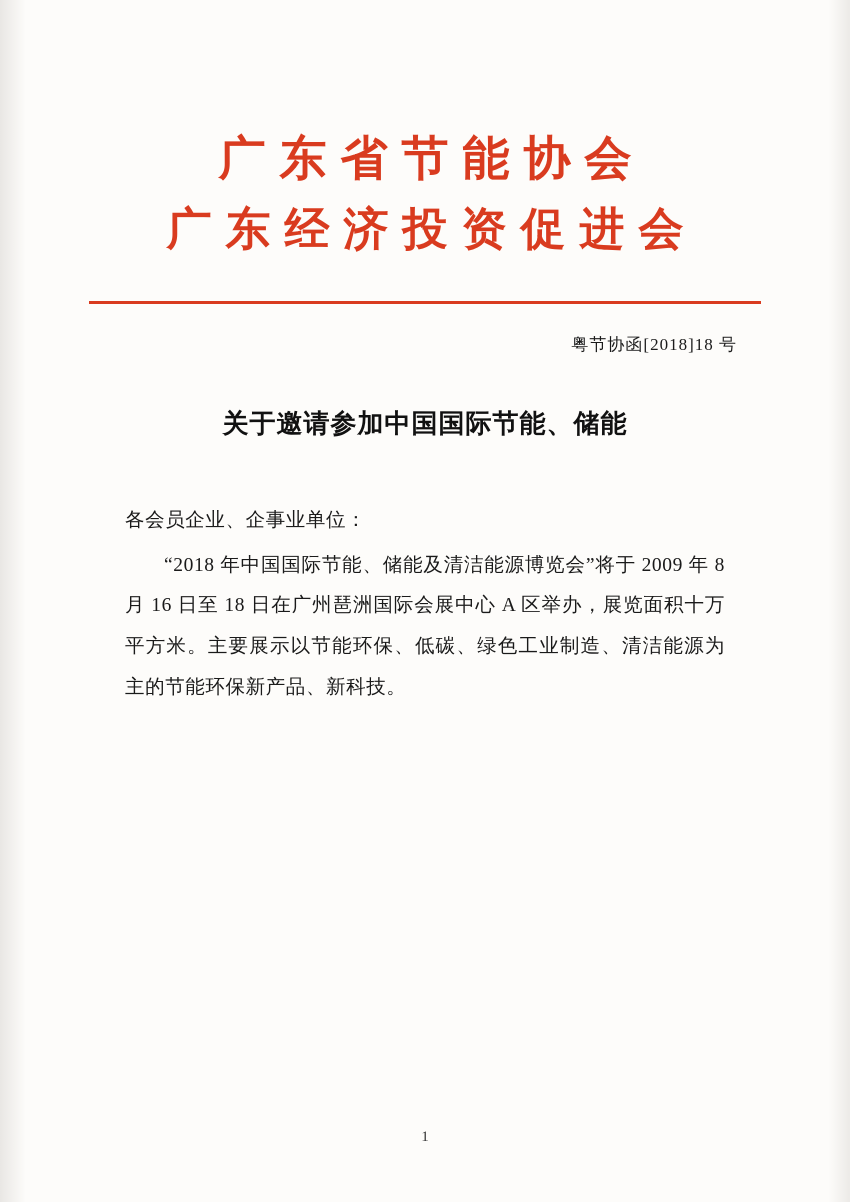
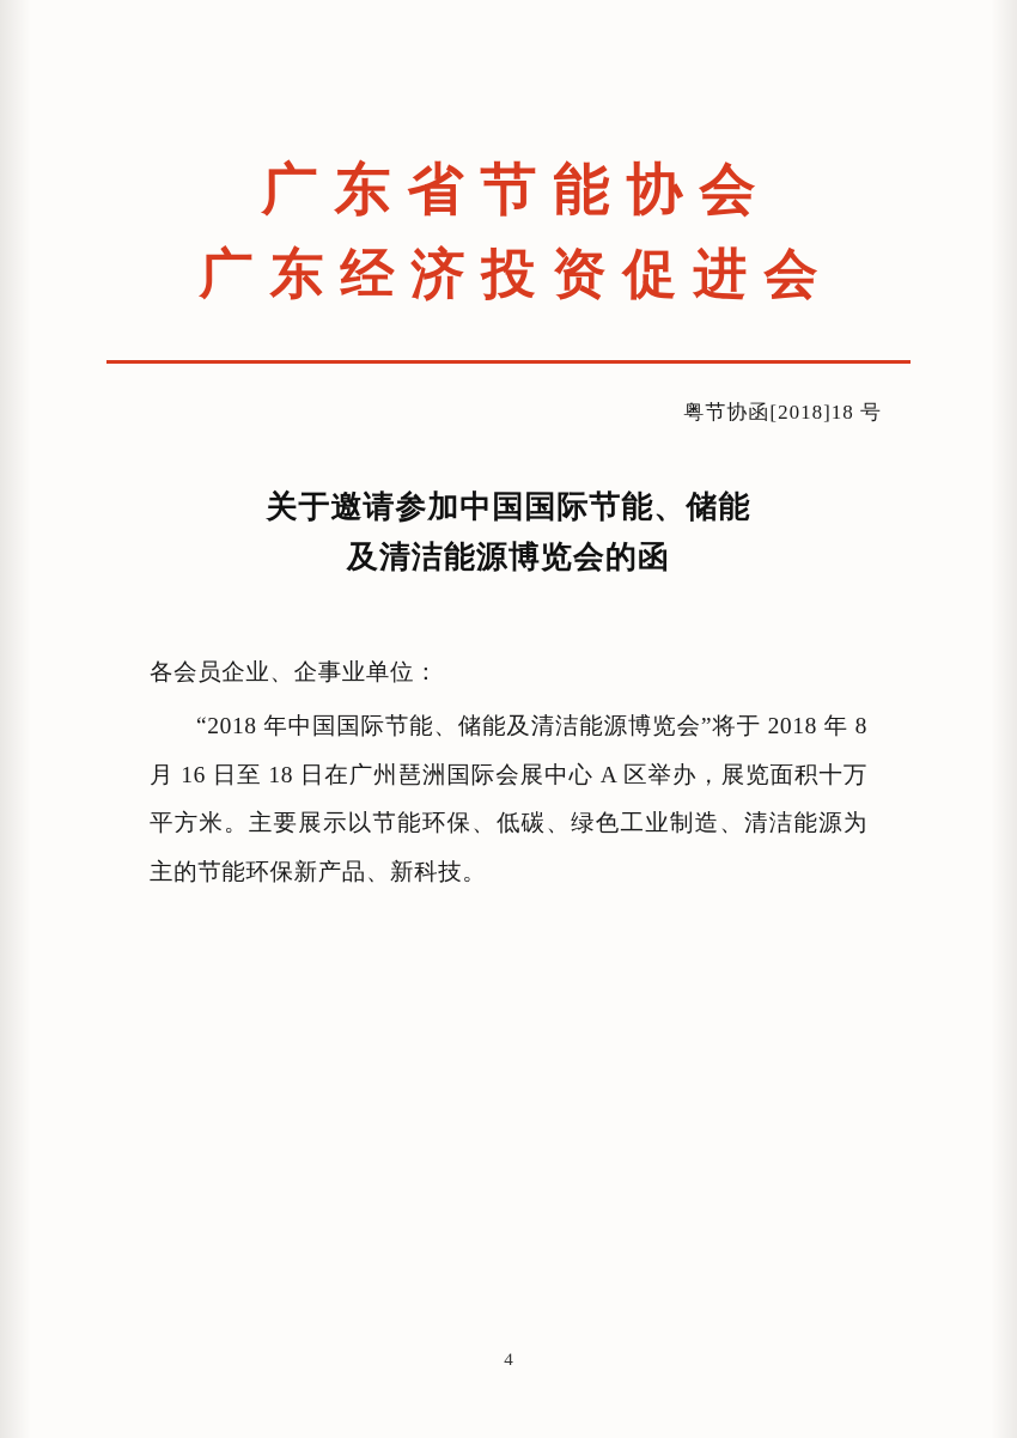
  广东省节能协会
  广东经济投资促进会
  粤节协函[2018]18 号
  关于邀请参加中国国际节能、储能
+ 及清洁能源博览会的函
  各会员企业、企事业单位：
- “2018 年中国国际节能、储能及清洁能源博览会”将于 2009 年 8 月 16 日至 18 日在广州琶洲国际会展中心 A 区举办，展览面积十万平方米。主要展示以节能环保、低碳、绿色工业制造、清洁能源为主的节能环保新产品、新科技。
+ “2018 年中国国际节能、储能及清洁能源博览会”将于 2018 年 8 月 16 日至 18 日在广州琶洲国际会展中心 A 区举办，展览面积十万平方米。主要展示以节能环保、低碳、绿色工业制造、清洁能源为主的节能环保新产品、新科技。
- 1
+ 4
